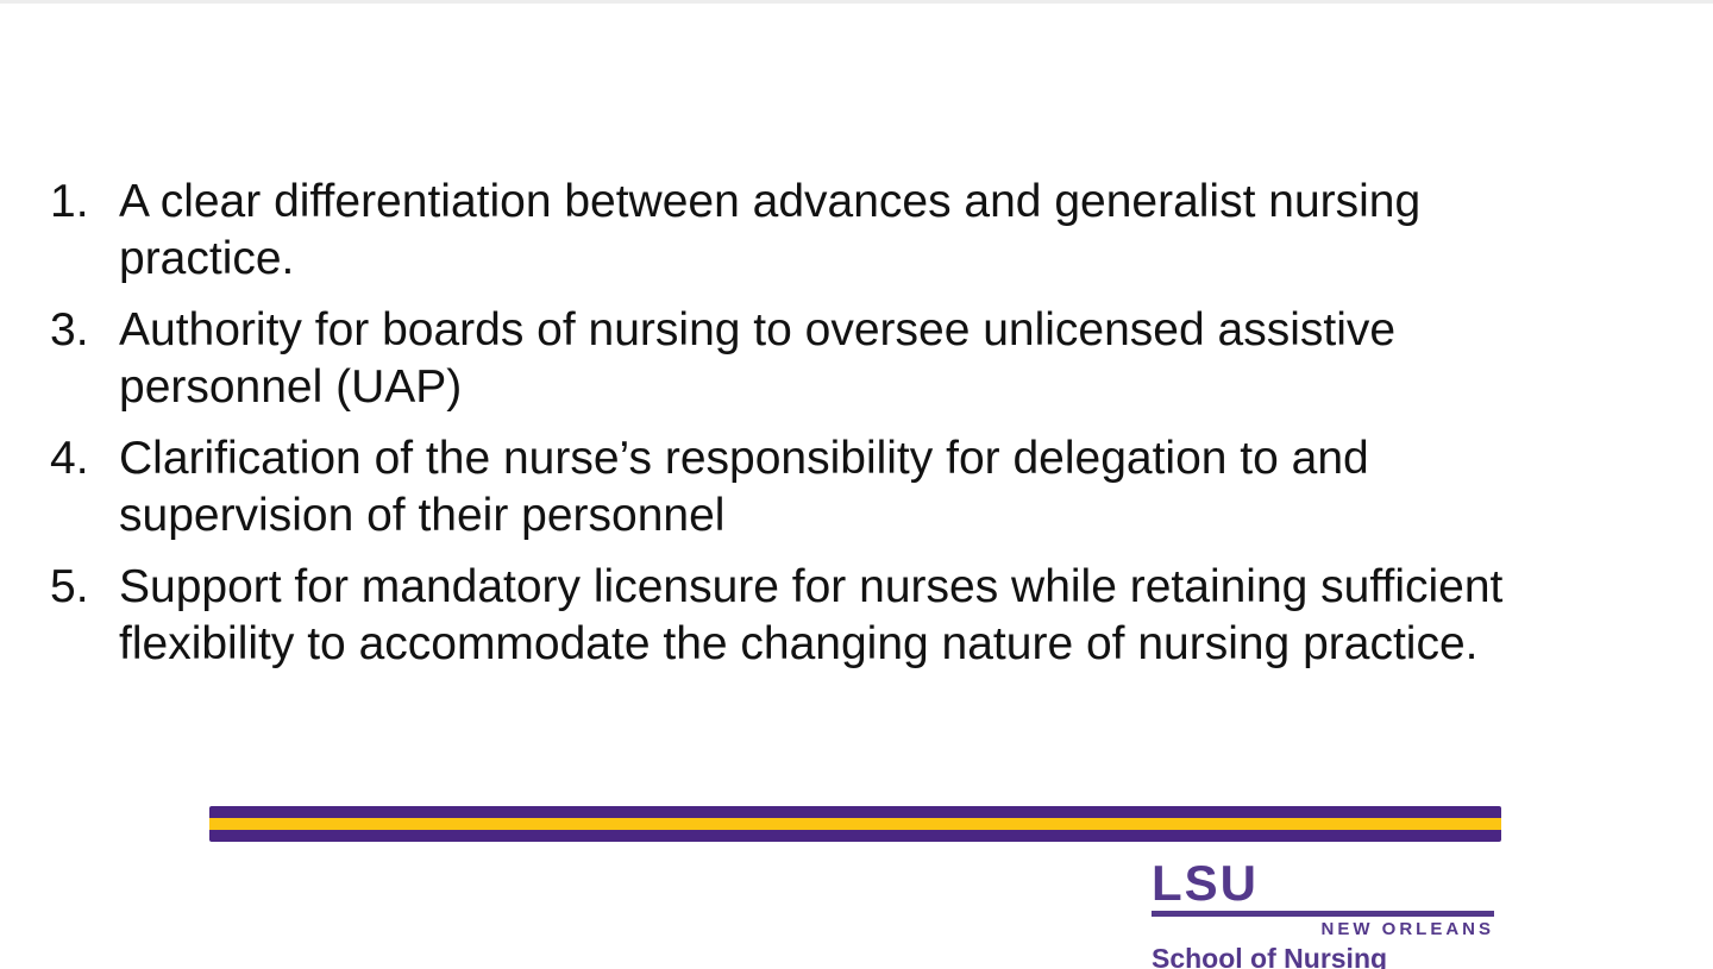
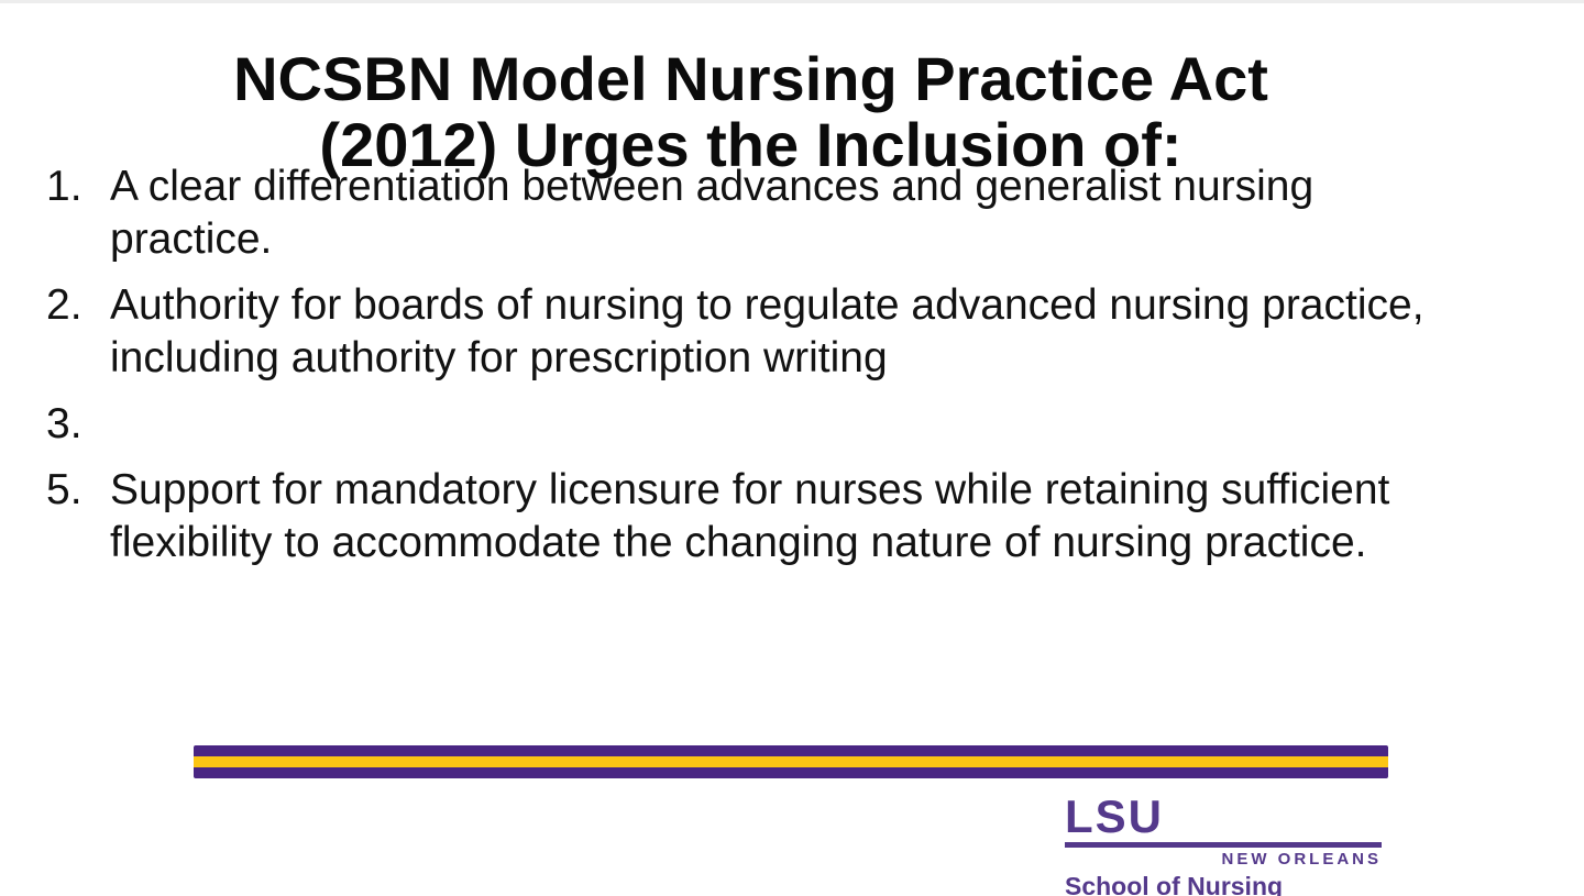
+ NCSBN Model Nursing Practice Act
+ (2012) Urges the Inclusion of:
  1.
  A clear differentiation between advances and generalist nursing
  practice.
+ 2.
+ Authority for boards of nursing to regulate advanced nursing practice,
+ including authority for prescription writing
  3.
- Authority for boards of nursing to oversee unlicensed assistive
- personnel (UAP)
- 4.
- Clarification of the nurse’s responsibility for delegation to and
- supervision of their personnel
  5.
  Support for mandatory licensure for nurses while retaining sufficient
  flexibility to accommodate the changing nature of nursing practice.
  LSU
  NEW ORLEANS
  School of Nursing
